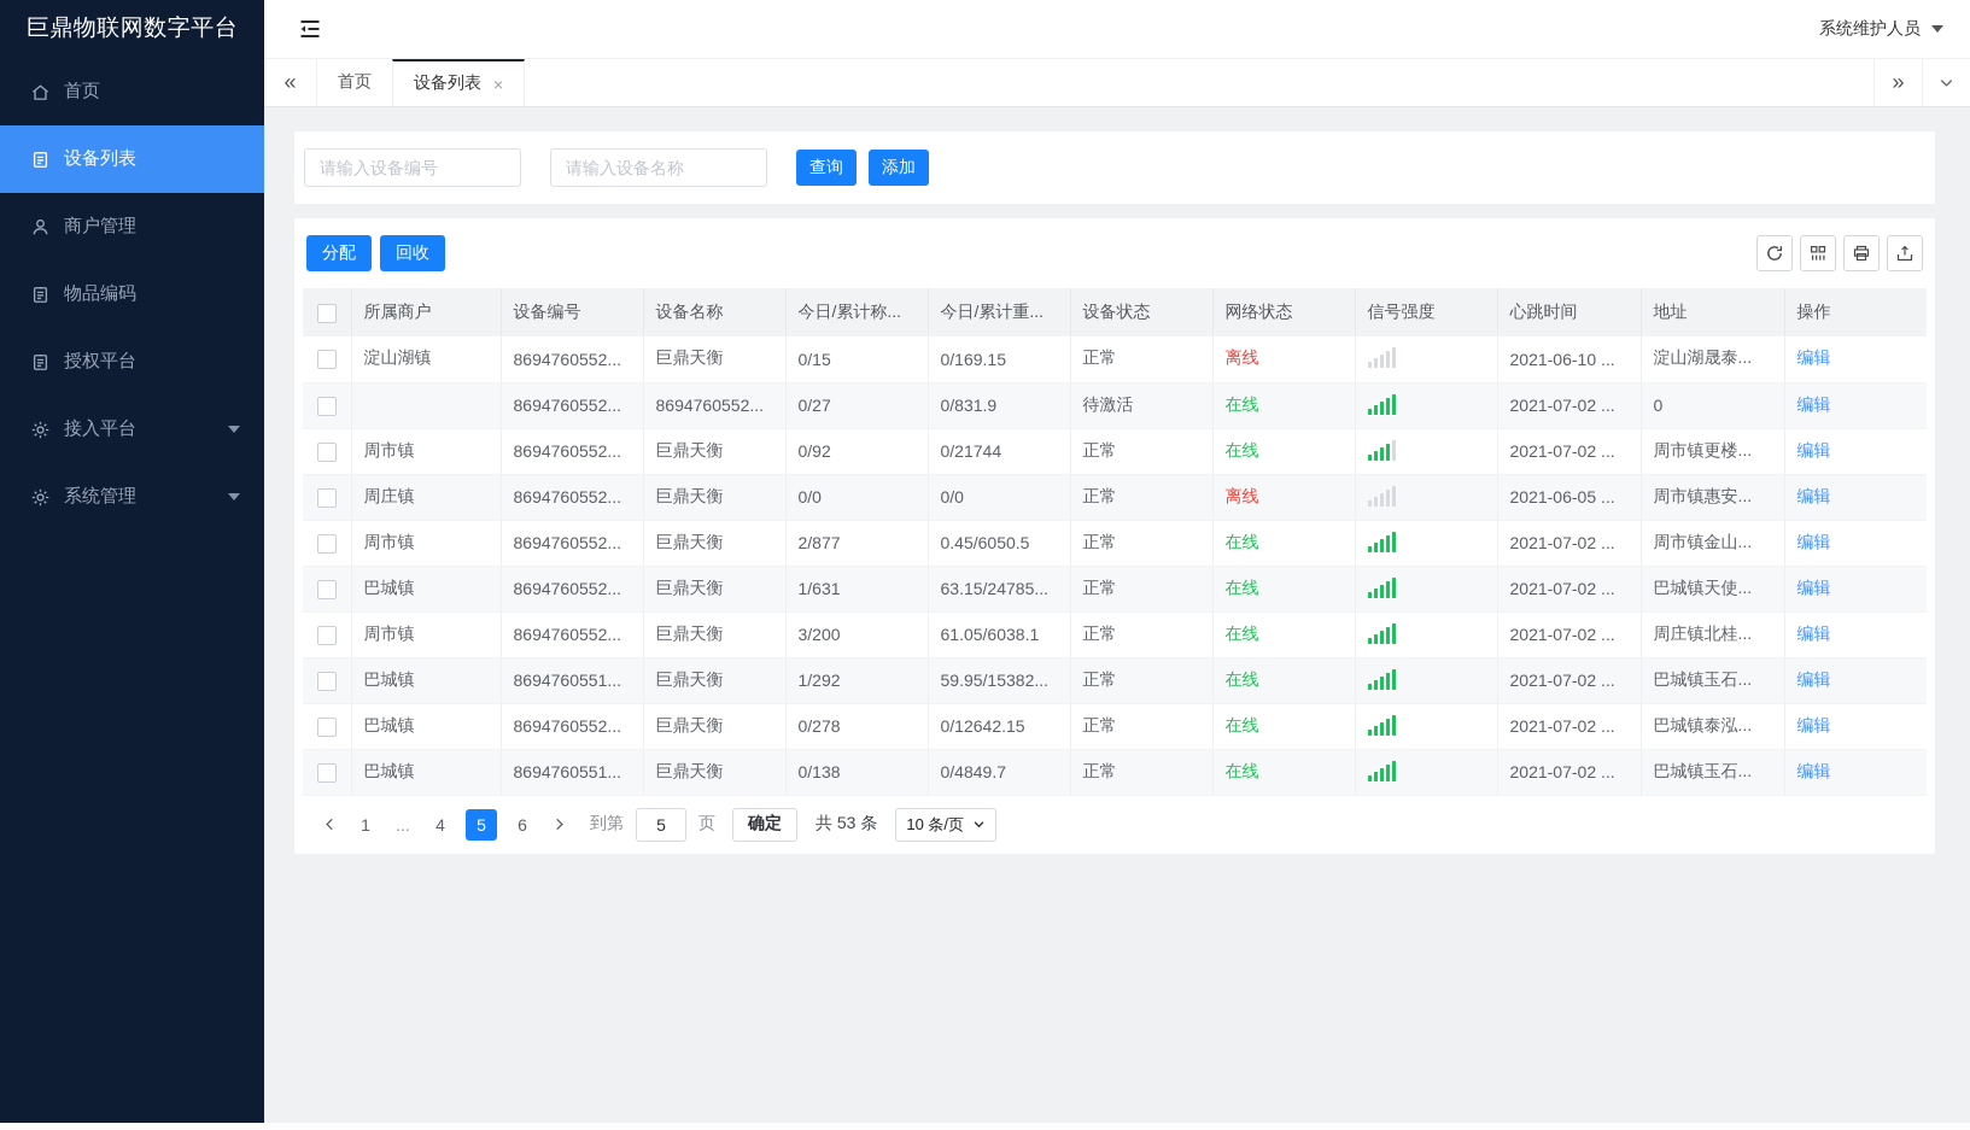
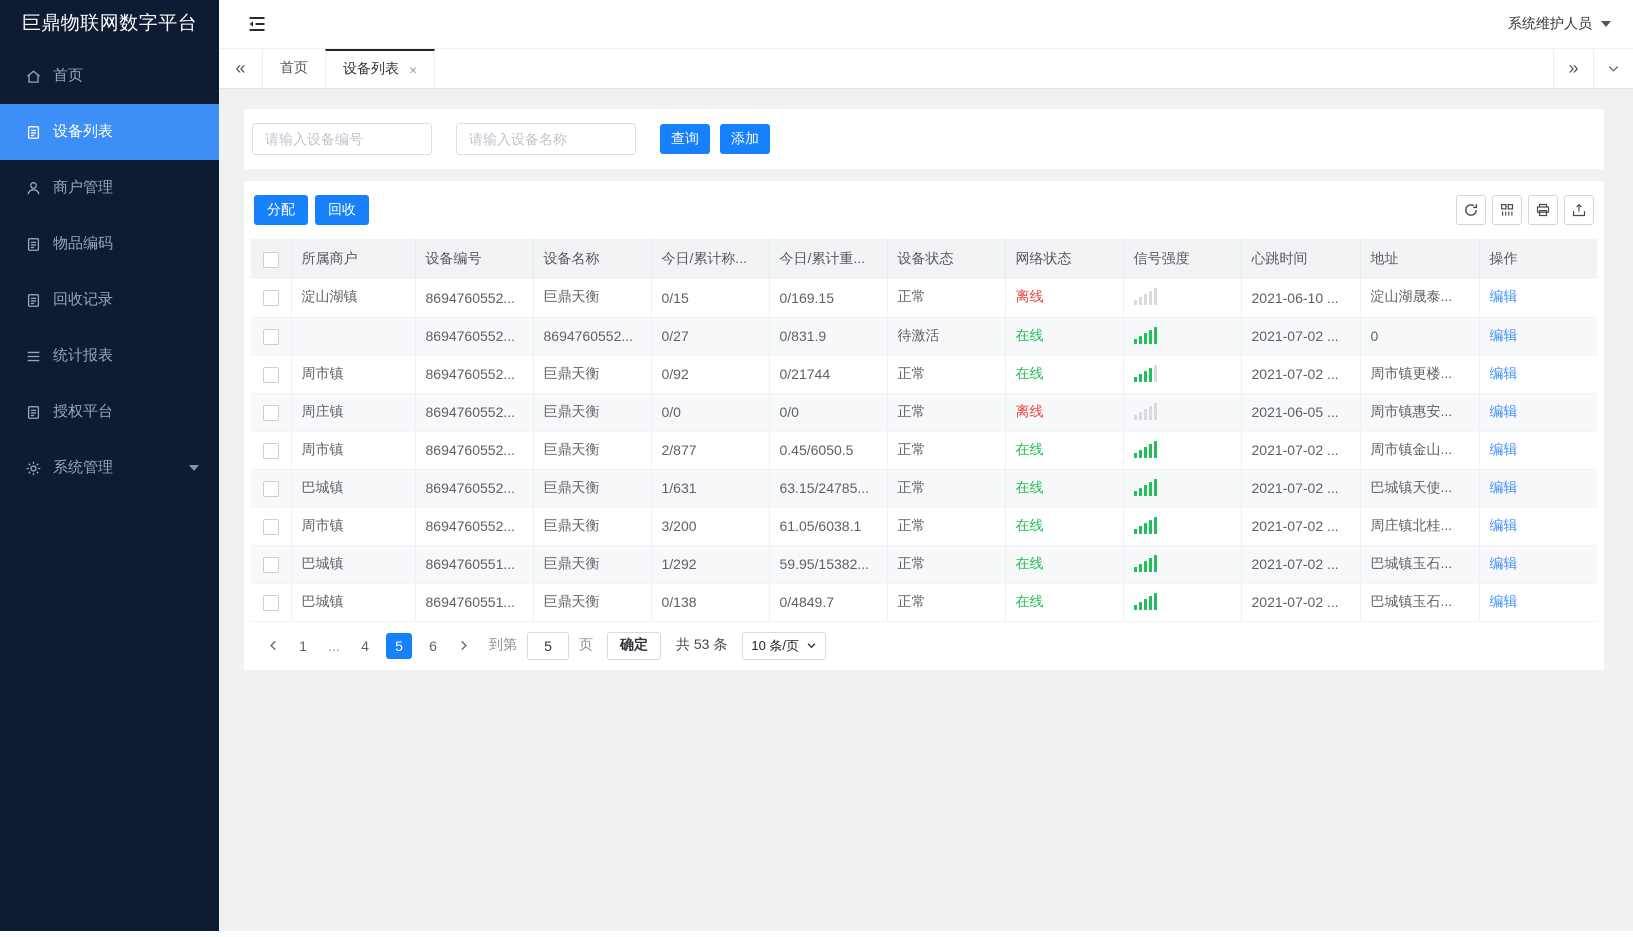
  巨鼎物联网数字平台
  首页
  设备列表
  商户管理
  物品编码
+ 回收记录
+ 统计报表
  授权平台
- 接入平台
  系统管理
  系统维护人员
  «
  首页
  设备列表
  ×
  »
  请输入设备编号
  请输入设备名称
  查询
  添加
  分配
  回收
  	所属商户	设备编号	设备名称	今日/累计称...	今日/累计重...	设备状态	网络状态	信号强度	心跳时间	地址	操作
  	淀山湖镇	8694760552...	巨鼎天衡	0/15	0/169.15	正常	离线		2021-06-10 ...	淀山湖晟泰...	编辑
  		8694760552...	8694760552...	0/27	0/831.9	待激活	在线		2021-07-02 ...	0	编辑
  	周市镇	8694760552...	巨鼎天衡	0/92	0/21744	正常	在线		2021-07-02 ...	周市镇更楼...	编辑
  	周庄镇	8694760552...	巨鼎天衡	0/0	0/0	正常	离线		2021-06-05 ...	周市镇惠安...	编辑
  	周市镇	8694760552...	巨鼎天衡	2/877	0.45/6050.5	正常	在线		2021-07-02 ...	周市镇金山...	编辑
  	巴城镇	8694760552...	巨鼎天衡	1/631	63.15/24785...	正常	在线		2021-07-02 ...	巴城镇天使...	编辑
  	周市镇	8694760552...	巨鼎天衡	3/200	61.05/6038.1	正常	在线		2021-07-02 ...	周庄镇北桂...	编辑
  	巴城镇	8694760551...	巨鼎天衡	1/292	59.95/15382...	正常	在线		2021-07-02 ...	巴城镇玉石...	编辑
- 	巴城镇	8694760552...	巨鼎天衡	0/278	0/12642.15	正常	在线		2021-07-02 ...	巴城镇泰泓...	编辑
  	巴城镇	8694760551...	巨鼎天衡	0/138	0/4849.7	正常	在线		2021-07-02 ...	巴城镇玉石...	编辑
  1
  ...
  4
  5
  6
  到第
  5
  页
  确定
  共 53 条
  10 条/页
